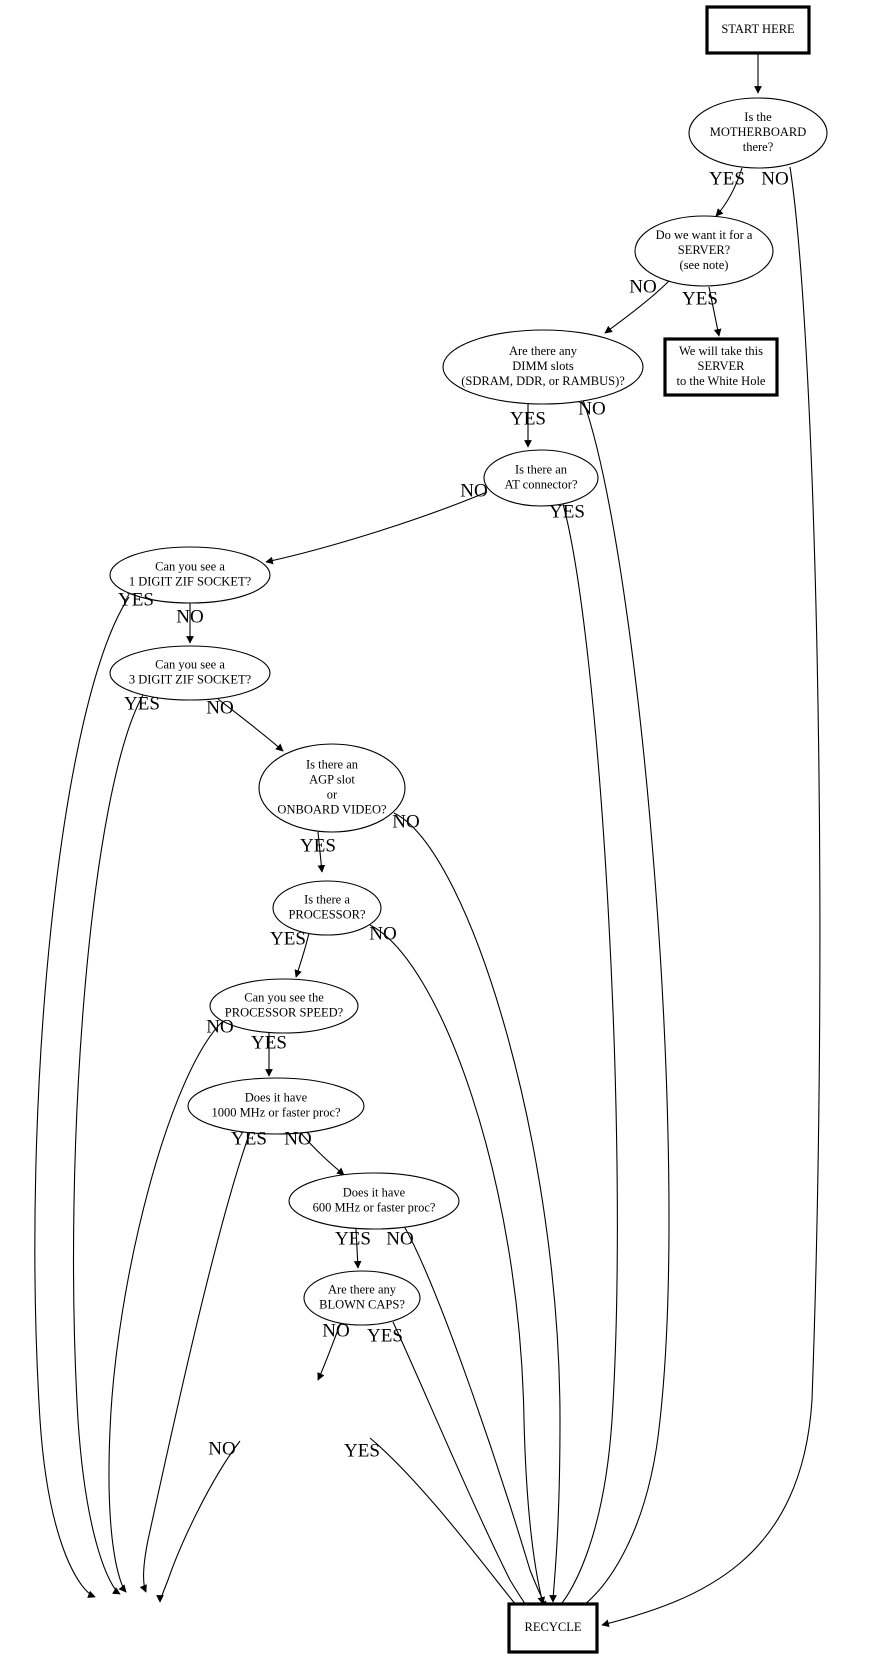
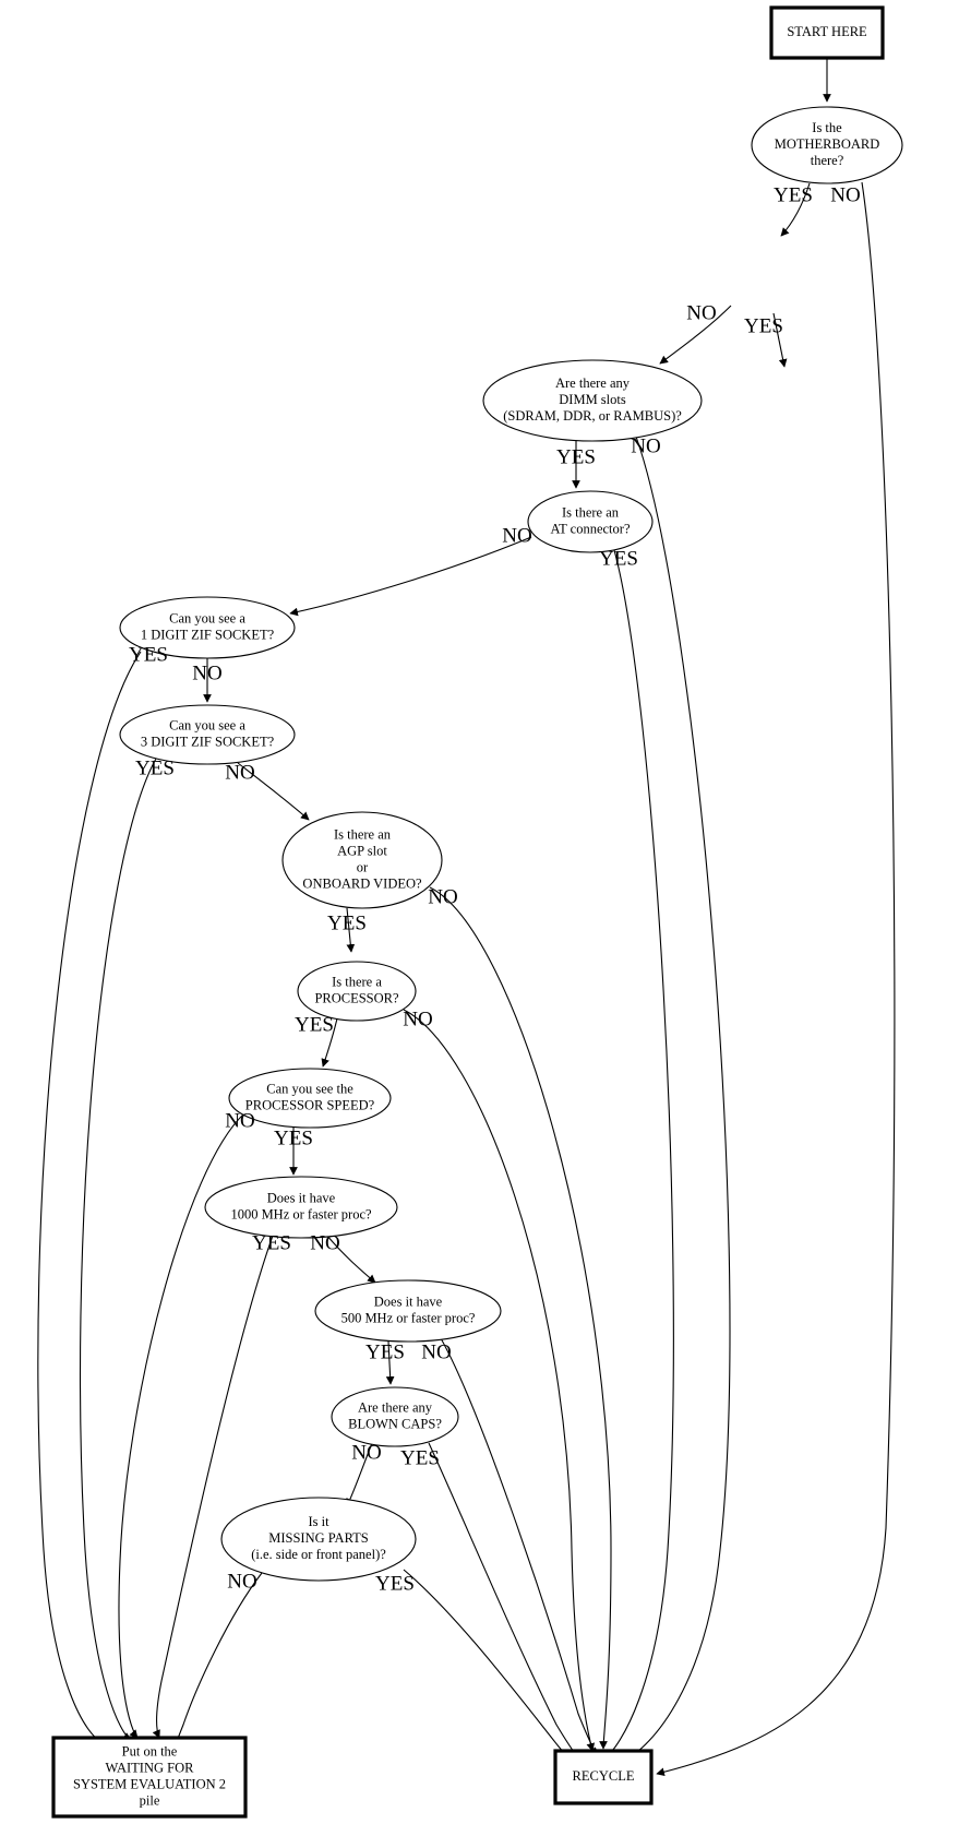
  START HERE
  Is the
  MOTHERBOARD
  there?
- Do we want it for a
- SERVER?
- (see note)
- We will take this
- SERVER
- to the White Hole
  Are there any
  DIMM slots
  (SDRAM, DDR, or RAMBUS)?
  Is there an
  AT connector?
  Can you see a
  1 DIGIT ZIF SOCKET?
  Can you see a
  3 DIGIT ZIF SOCKET?
  Is there an
  AGP slot
  or
  ONBOARD VIDEO?
  Is there a
  PROCESSOR?
  Can you see the
  PROCESSOR SPEED?
  Does it have
  1000 MHz or faster proc?
  Does it have
- 600 MHz or faster proc?
+ 500 MHz or faster proc?
  Are there any
  BLOWN CAPS?
+ Is it
+ MISSING PARTS
+ (i.e. side or front panel)?
+ Put on the
+ WAITING FOR
+ SYSTEM EVALUATION 2
+ pile
  RECYCLE
  YES
  NO
  NO
  YES
  YES
  NO
  NO
  YES
  YES
  NO
  YES
  NO
  YES
  NO
  YES
  NO
  NO
  YES
  YES
  NO
  YES
  NO
  NO
  YES
  NO
  YES
